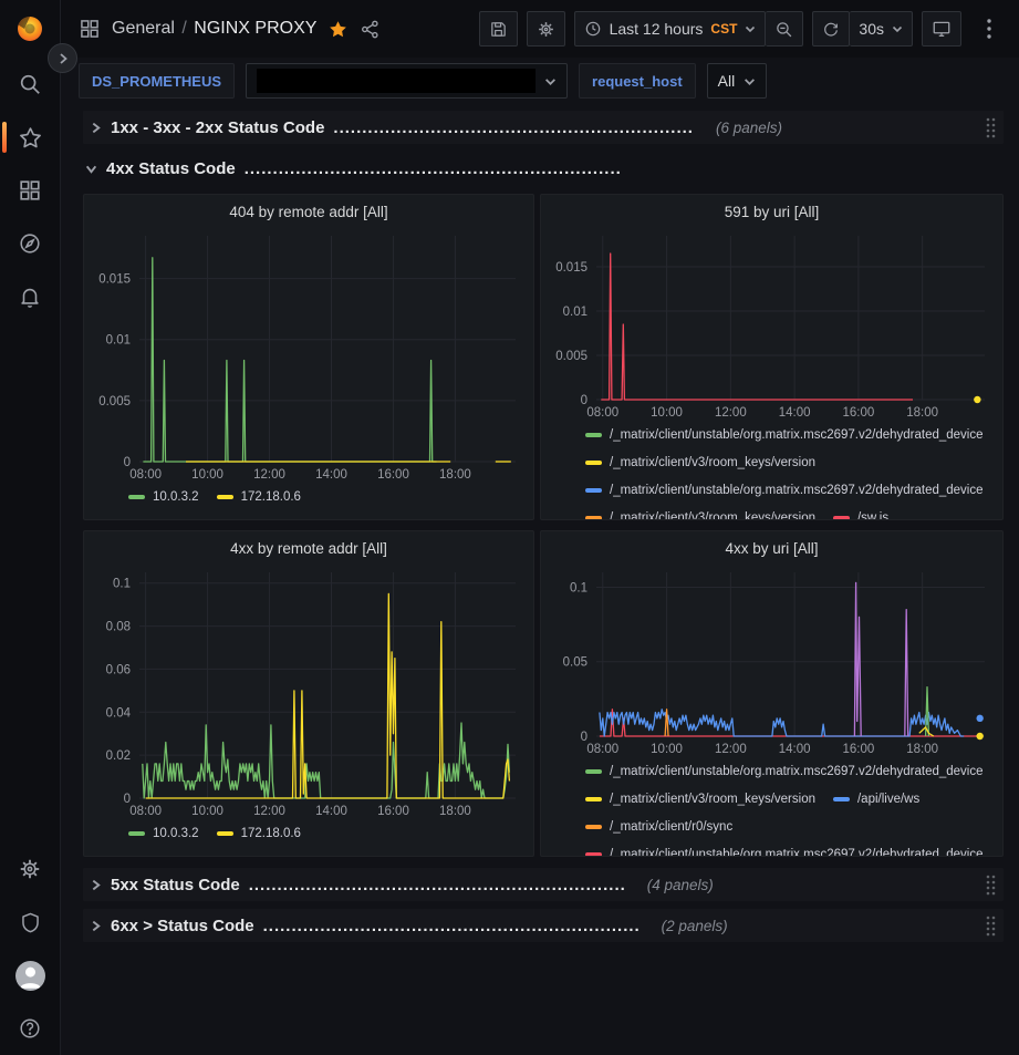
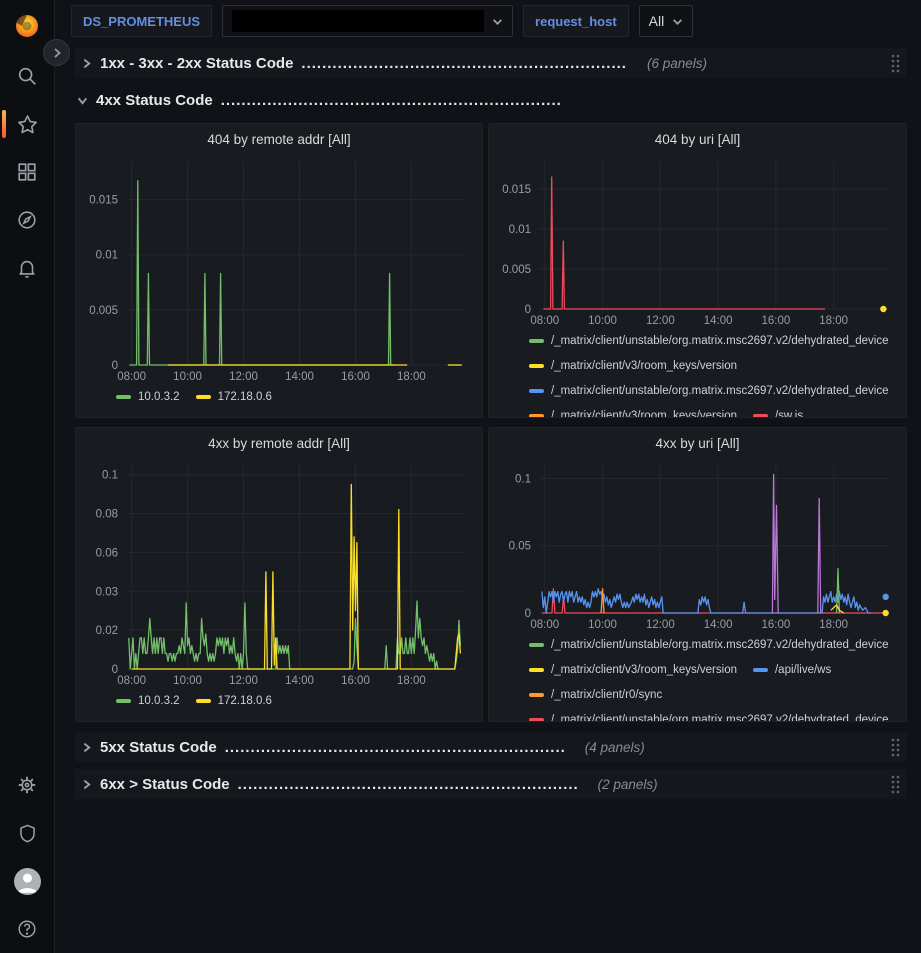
- General / NGINX PROXY
- Last 12 hours
- CST
- 30s
  DS_PROMETHEUS
  request_host
  All
  1xx - 3xx - 2xx Status Code
  ...............................................................
  (6 panels)
  4xx Status Code
  ..................................................................
  404 by remote addr [All]
  08:00
  10:00
  12:00
  14:00
  16:00
  18:00
  0
  0.005
  0.01
  0.015
  10.0.3.2
  172.18.0.6
- 591 by uri [All]
+ 404 by uri [All]
  08:00
  10:00
  12:00
  14:00
  16:00
  18:00
  0
  0.005
  0.01
  0.015
  /_matrix/client/unstable/org.matrix.msc2697.v2/dehydrated_device
  /_matrix/client/v3/room_keys/version
  /_matrix/client/unstable/org.matrix.msc2697.v2/dehydrated_device
  /_matrix/client/v3/room_keys/version
  /sw.js
  4xx by remote addr [All]
  08:00
  10:00
  12:00
  14:00
  16:00
  18:00
  0
  0.02
- 0.04
+ 0.03
  0.06
  0.08
  0.1
  10.0.3.2
  172.18.0.6
  4xx by uri [All]
  08:00
  10:00
  12:00
  14:00
  16:00
  18:00
  0
  0.05
  0.1
  /_matrix/client/unstable/org.matrix.msc2697.v2/dehydrated_device
  /_matrix/client/v3/room_keys/version
  /api/live/ws
  /_matrix/client/r0/sync
  /_matrix/client/unstable/org.matrix.msc2697.v2/dehydrated_device
  5xx Status Code
  ..................................................................
  (4 panels)
  6xx > Status Code
  ..................................................................
  (2 panels)
